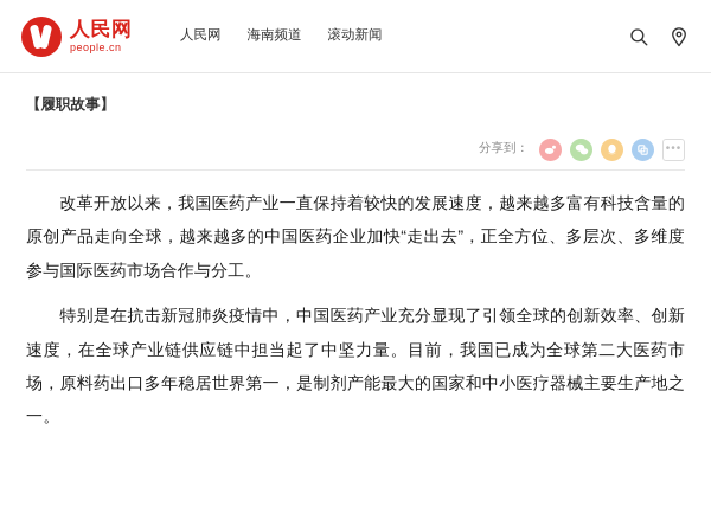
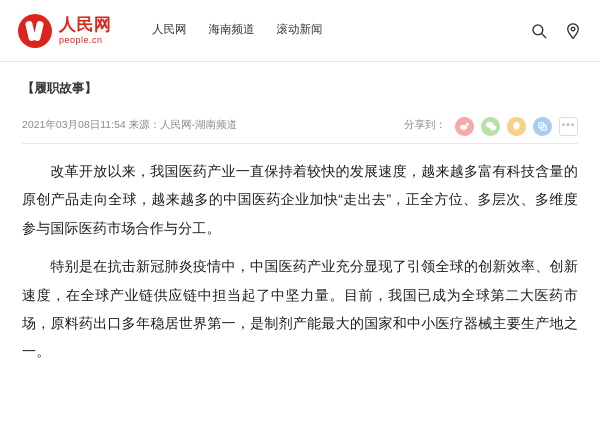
  人民网
  people.cn
  人民网
  海南频道
  滚动新闻
  【履职故事】
+ 2021年03月08日11:54 来源：人民网-湖南频道
  分享到：
  •••
  改革开放以来，我国医药产业一直保持着较快的发展速度，越来越多富有科技含量的原创产品走向全球，越来越多的中国医药企业加快“走出去”，正全方位、多层次、多维度参与国际医药市场合作与分工。
  特别是在抗击新冠肺炎疫情中，中国医药产业充分显现了引领全球的创新效率、创新速度，在全球产业链供应链中担当起了中坚力量。目前，我国已成为全球第二大医药市场，原料药出口多年稳居世界第一，是制剂产能最大的国家和中小医疗器械主要生产地之一。
